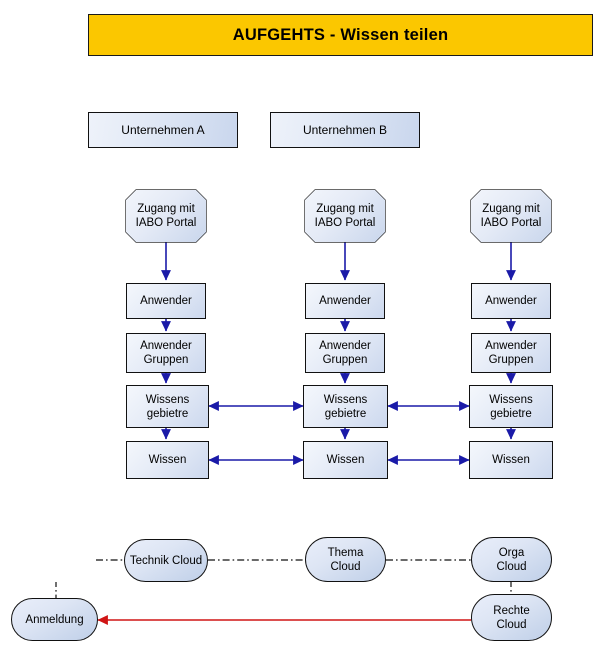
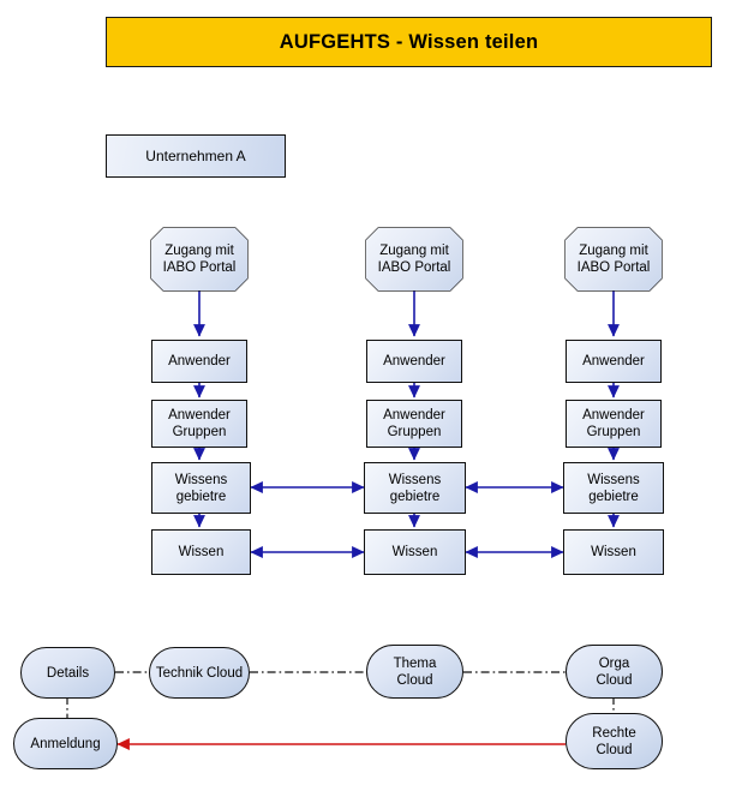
  AUFGEHTS - Wissen teilen
  Unternehmen A
- Unternehmen B
  Zugang mit
  IABO Portal
  Anwender
  Anwender
  Gruppen
  Wissens
  gebietre
  Wissen
  Zugang mit
  IABO Portal
  Anwender
  Anwender
  Gruppen
  Wissens
  gebietre
  Wissen
  Zugang mit
  IABO Portal
  Anwender
  Anwender
  Gruppen
  Wissens
  gebietre
  Wissen
+ Details
  Technik Cloud
  Thema
  Cloud
  Orga
  Cloud
  Anmeldung
  Rechte
  Cloud
